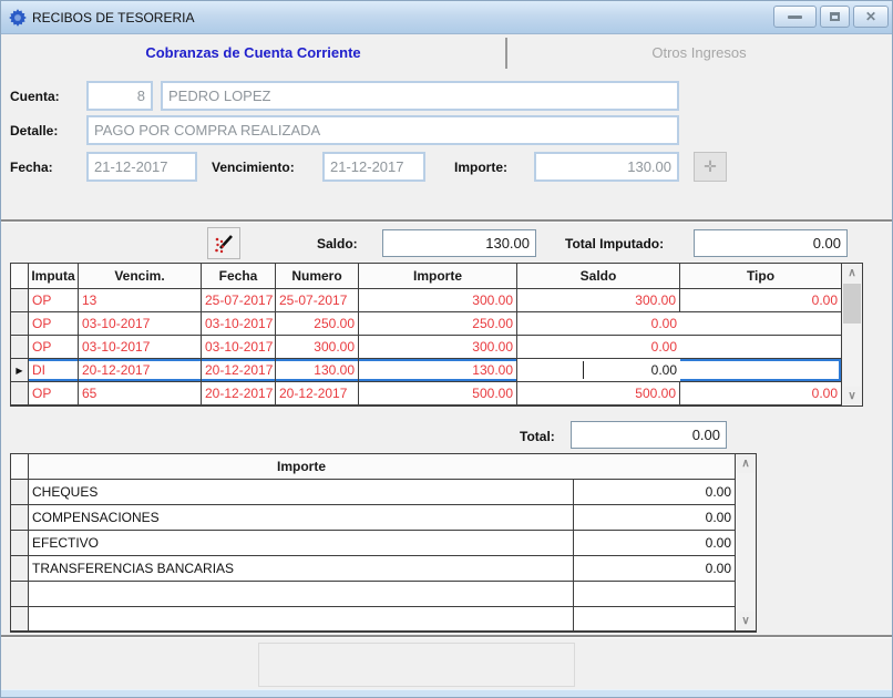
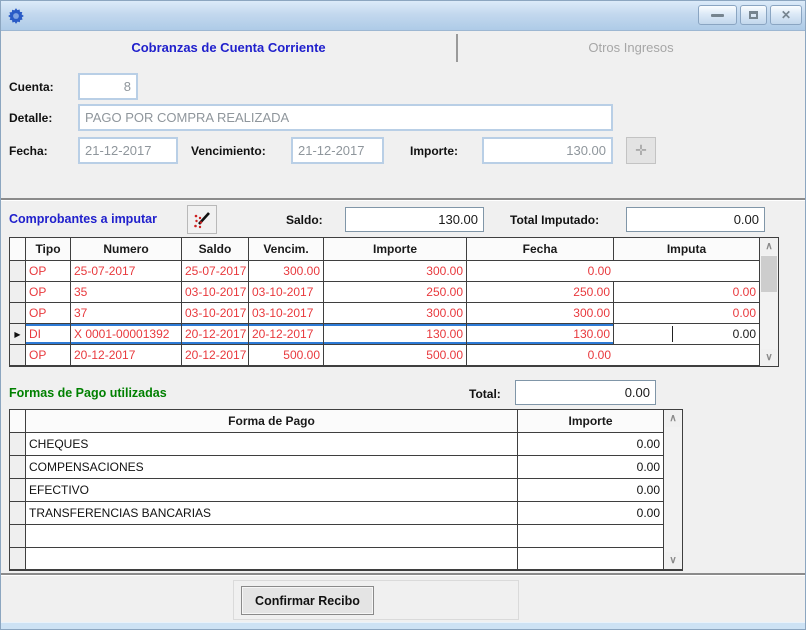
- RECIBOS DE TESORERIA
  ✕
  Cobranzas de Cuenta Corriente
  Otros Ingresos
  Cuenta:
  8
- PEDRO LOPEZ
  Detalle:
  PAGO POR COMPRA REALIZADA
  Fecha:
  21-12-2017
  Vencimiento:
  21-12-2017
  Importe:
  130.00
  ✛
+ Comprobantes a imputar
  Saldo:
  130.00
  Total Imputado:
  0.00
- Imputa
+ Tipo
- Vencim.
+ Numero
- Fecha
+ Saldo
- Numero
+ Vencim.
  Importe
- Saldo
+ Fecha
- Tipo
+ Imputa
  OP
- 13
  25-07-2017
  25-07-2017
  300.00
  300.00
  0.00
  OP
+ 35
  03-10-2017
  03-10-2017
  250.00
  250.00
  0.00
  OP
+ 37
  03-10-2017
  03-10-2017
  300.00
  300.00
  0.00
  ▶
  DI
+ X 0001-00001392
  20-12-2017
  20-12-2017
  130.00
  130.00
  0.00
  OP
- 65
  20-12-2017
  20-12-2017
  500.00
  500.00
  0.00
  ∧
  ∨
+ Formas de Pago utilizadas
  Total:
  0.00
+ Forma de Pago
  Importe
  CHEQUES
  0.00
  COMPENSACIONES
  0.00
  EFECTIVO
  0.00
  TRANSFERENCIAS BANCARIAS
  0.00
  ∧
  ∨
+ Confirmar Recibo
